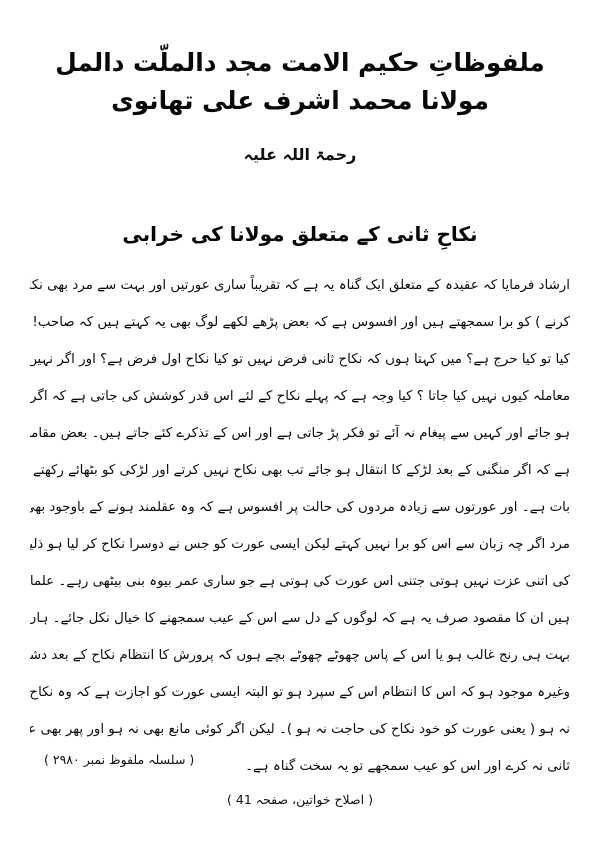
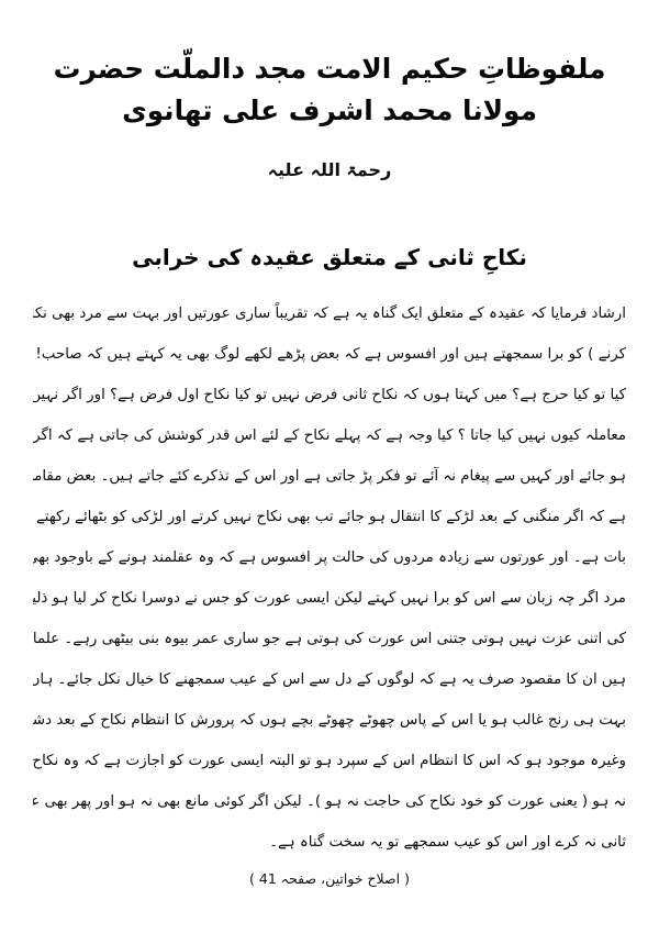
- ملفوظاتِ حکیم الامت مجد دالملّت دالمل مولانا محمد اشرف علی تھانوی
+ ملفوظاتِ حکیم الامت مجد دالملّت حضرت مولانا محمد اشرف علی تھانوی
  رحمۃ اللہ علیہ
- نکاحِ ثانی کے متعلق مولانا کی خرابی
+ نکاحِ ثانی کے متعلق عقیدہ کی خرابی
  ارشاد فرمایا کہ عقیدہ کے متعلق ایک گناہ یہ ہے کہ تقریباً ساری عورتیں اور بہت سے مرد بھی نکا
  کرنے ) کو برا سمجھتے ہیں اور افسوس ہے کہ بعض پڑھے لکھے لوگ بھی یہ کہتے ہیں کہ صاحب!
  کیا تو کیا حرج ہے؟ میں کہتا ہوں کہ نکاح ثانی فرض نہیں تو کیا نکاح اول فرض ہے؟ اور اگر نہیں
  معاملہ کیوں نہیں کیا جاتا ؟ کیا وجہ ہے کہ پہلے نکاح کے لئے اس قدر کوشش کی جاتی ہے کہ اگر
  ہو جائے اور کہیں سے پیغام نہ آئے تو فکر پڑ جاتی ہے اور اس کے تذکرے کئے جاتے ہیں۔ بعض مقاما
  ہے کہ اگر منگنی کے بعد لڑکے کا انتقال ہو جائے تب بھی نکاح نہیں کرتے اور لڑکی کو بٹھائے رکھتے
  بات ہے۔ اور عورتوں سے زیادہ مردوں کی حالت پر افسوس ہے کہ وہ عقلمند ہونے کے باوجود بھی
  مرد اگر چہ زبان سے اس کو برا نہیں کہتے لیکن ایسی عورت کو جس نے دوسرا نکاح کر لیا ہو ذلی
  کی اتنی عزت نہیں ہوتی جتنی اس عورت کی ہوتی ہے جو ساری عمر بیوہ بنی بیٹھی رہے۔ علما
  ہیں ان کا مقصود صرف یہ ہے کہ لوگوں کے دل سے اس کے عیب سمجھنے کا خیال نکل جائے۔ ہاں
  بہت ہی رنج غالب ہو یا اس کے پاس چھوٹے چھوٹے بچے ہوں کہ پرورش کا انتظام نکاح کے بعد دش
  وغیرہ موجود ہو کہ اس کا انتظام اس کے سپرد ہو تو البتہ ایسی عورت کو اجازت ہے کہ وہ نکاح
  نہ ہو ( یعنی عورت کو خود نکاح کی حاجت نہ ہو )۔ لیکن اگر کوئی مانع بھی نہ ہو اور پھر بھی ع
  ثانی نہ کرے اور اس کو عیب سمجھے تو یہ سخت گناہ ہے۔
  ( اصلاح خواتین، صفحہ 41 )
- ( سلسلہ ملفوظ نمبر ۲۹۸۰ )
